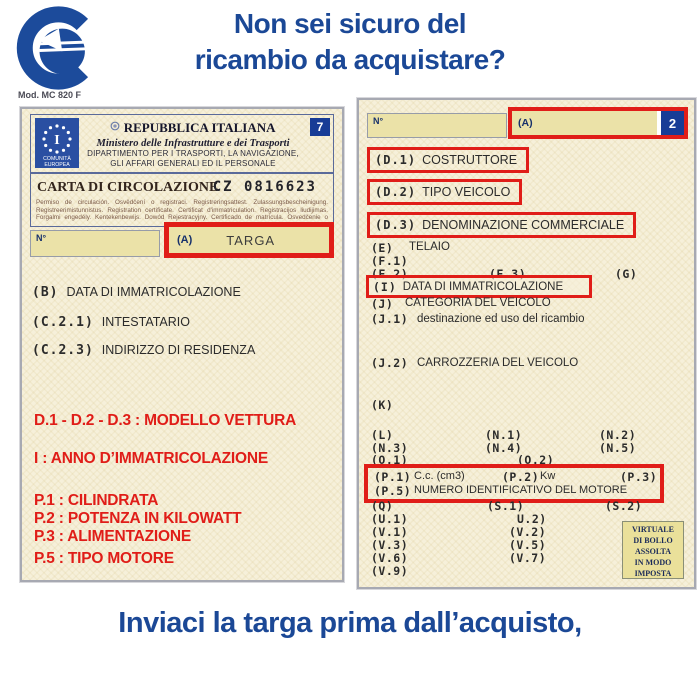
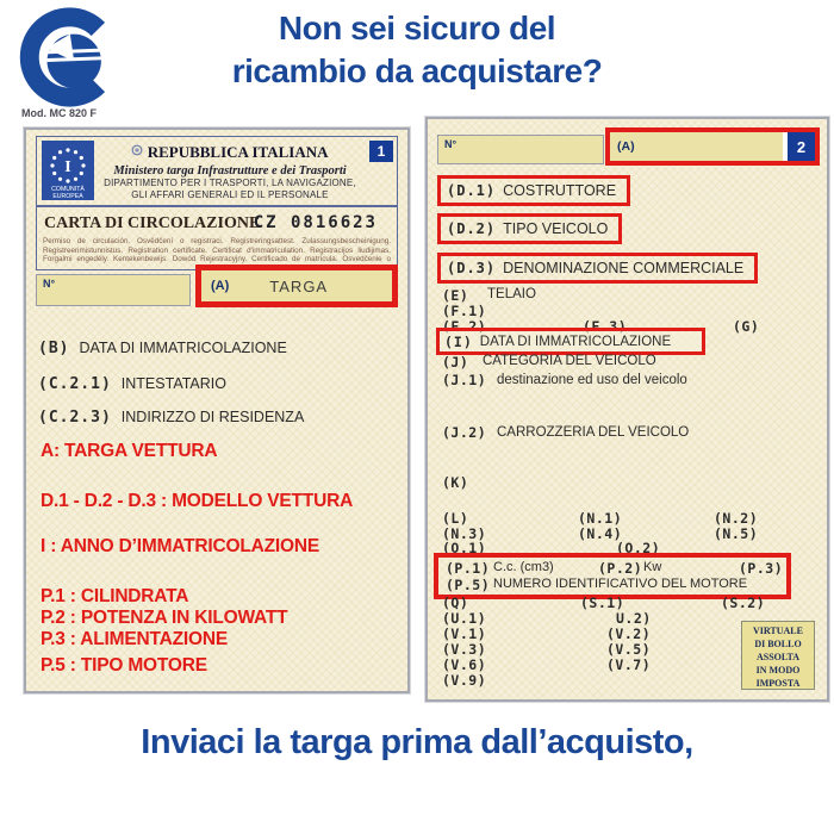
  Non sei sicuro del
  ricambio da acquistare?
  Mod. MC 820 F
  I
  REPUBBLICA ITALIANA
- Ministero delle Infrastrutture e dei Trasporti
+ Ministero targa Infrastrutture e dei Trasporti
  DIPARTIMENTO PER I TRASPORTI, LA NAVIGAZIONE,
  GLI AFFARI GENERALI ED IL PERSONALE
- 7
+ 1
  CARTA DI CIRCOLAZIONE
  CZ 0816623
  N°
  (A)
  TARGA
  (B)
  DATA DI IMMATRICOLAZIONE
  (C.2.1)
  INTESTATARIO
  (C.2.3)
  INDIRIZZO DI RESIDENZA
+ A: TARGA VETTURA
  D.1 - D.2 - D.3 : MODELLO VETTURA
  I : ANNO D’IMMATRICOLAZIONE
  P.1 : CILINDRATA
  P.2 : POTENZA IN KILOWATT
  P.3 : ALIMENTAZIONE
  P.5 : TIPO MOTORE
  N°
  (A)
  2
  (D.1)
  COSTRUTTORE
  (D.2)
  TIPO VEICOLO
  (D.3)
  DENOMINAZIONE COMMERCIALE
  (E)
  TELAIO
  (F.1)
  (F.2)
  (F.3)
  (G)
  (I)
  DATA DI IMMATRICOLAZIONE
  (J)
  CATEGORIA DEL VEICOLO
  (J.1)
- destinazione ed uso del ricambio
+ destinazione ed uso del veicolo
  (J.2)
  CARROZZERIA DEL VEICOLO
  (K)
  (L)
  (N.1)
  (N.2)
  (N.3)
  (N.4)
  (N.5)
  (O.1)
  (O.2)
  (P.1)
  C.c. (cm3)
  (P.2)
  Kw
  (P.3)
  (P.5)
  NUMERO IDENTIFICATIVO DEL MOTORE
  (Q)
  (S.1)
  (S.2)
  (U.1)
  U.2)
  (V.1)
  (V.2)
  (V.3)
  (V.5)
  (V.6)
  (V.7)
  (V.9)
  VIRTUALE
  DI BOLLO
  ASSOLTA
  IN MODO
  IMPOSTA
  Inviaci la targa prima dall’acquisto,
